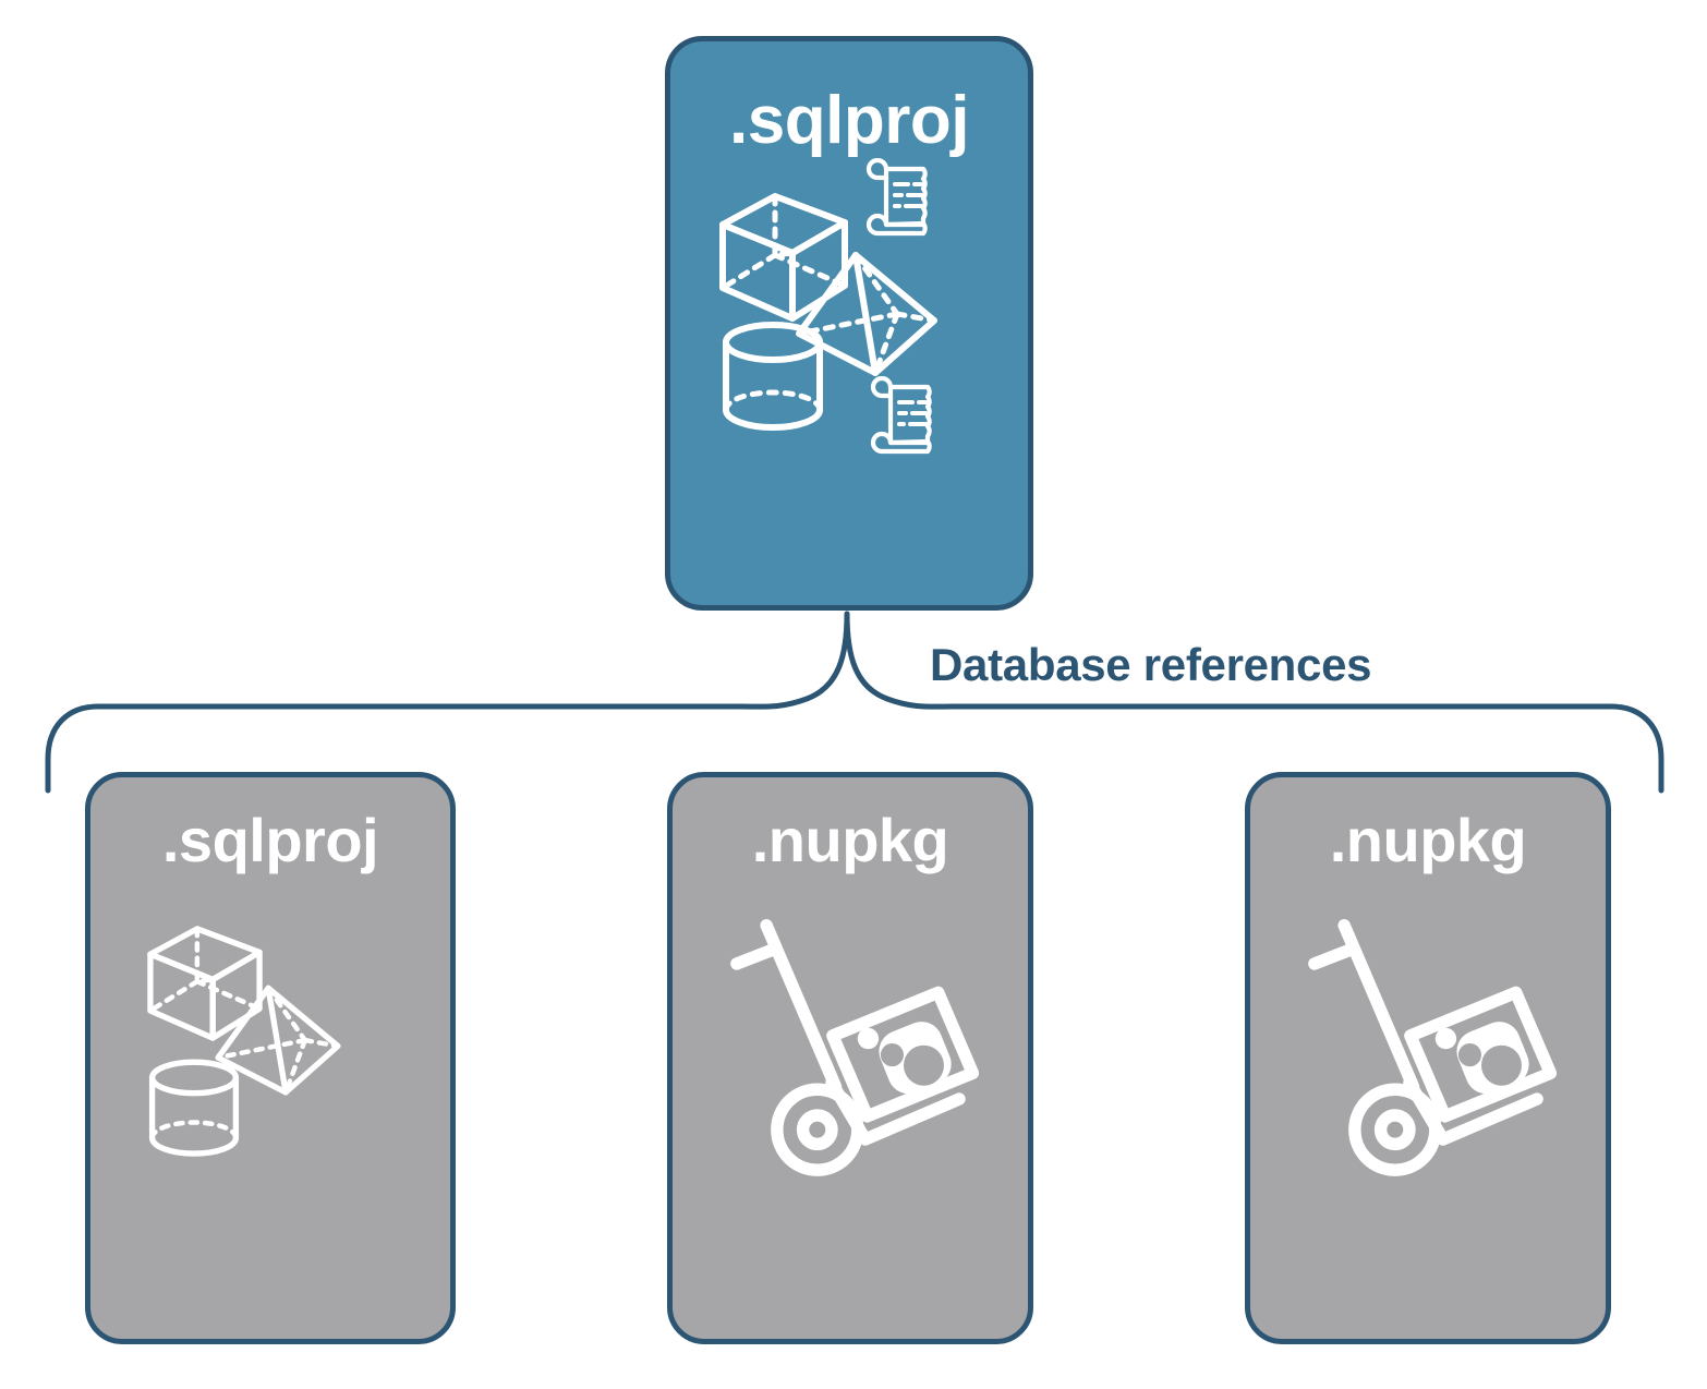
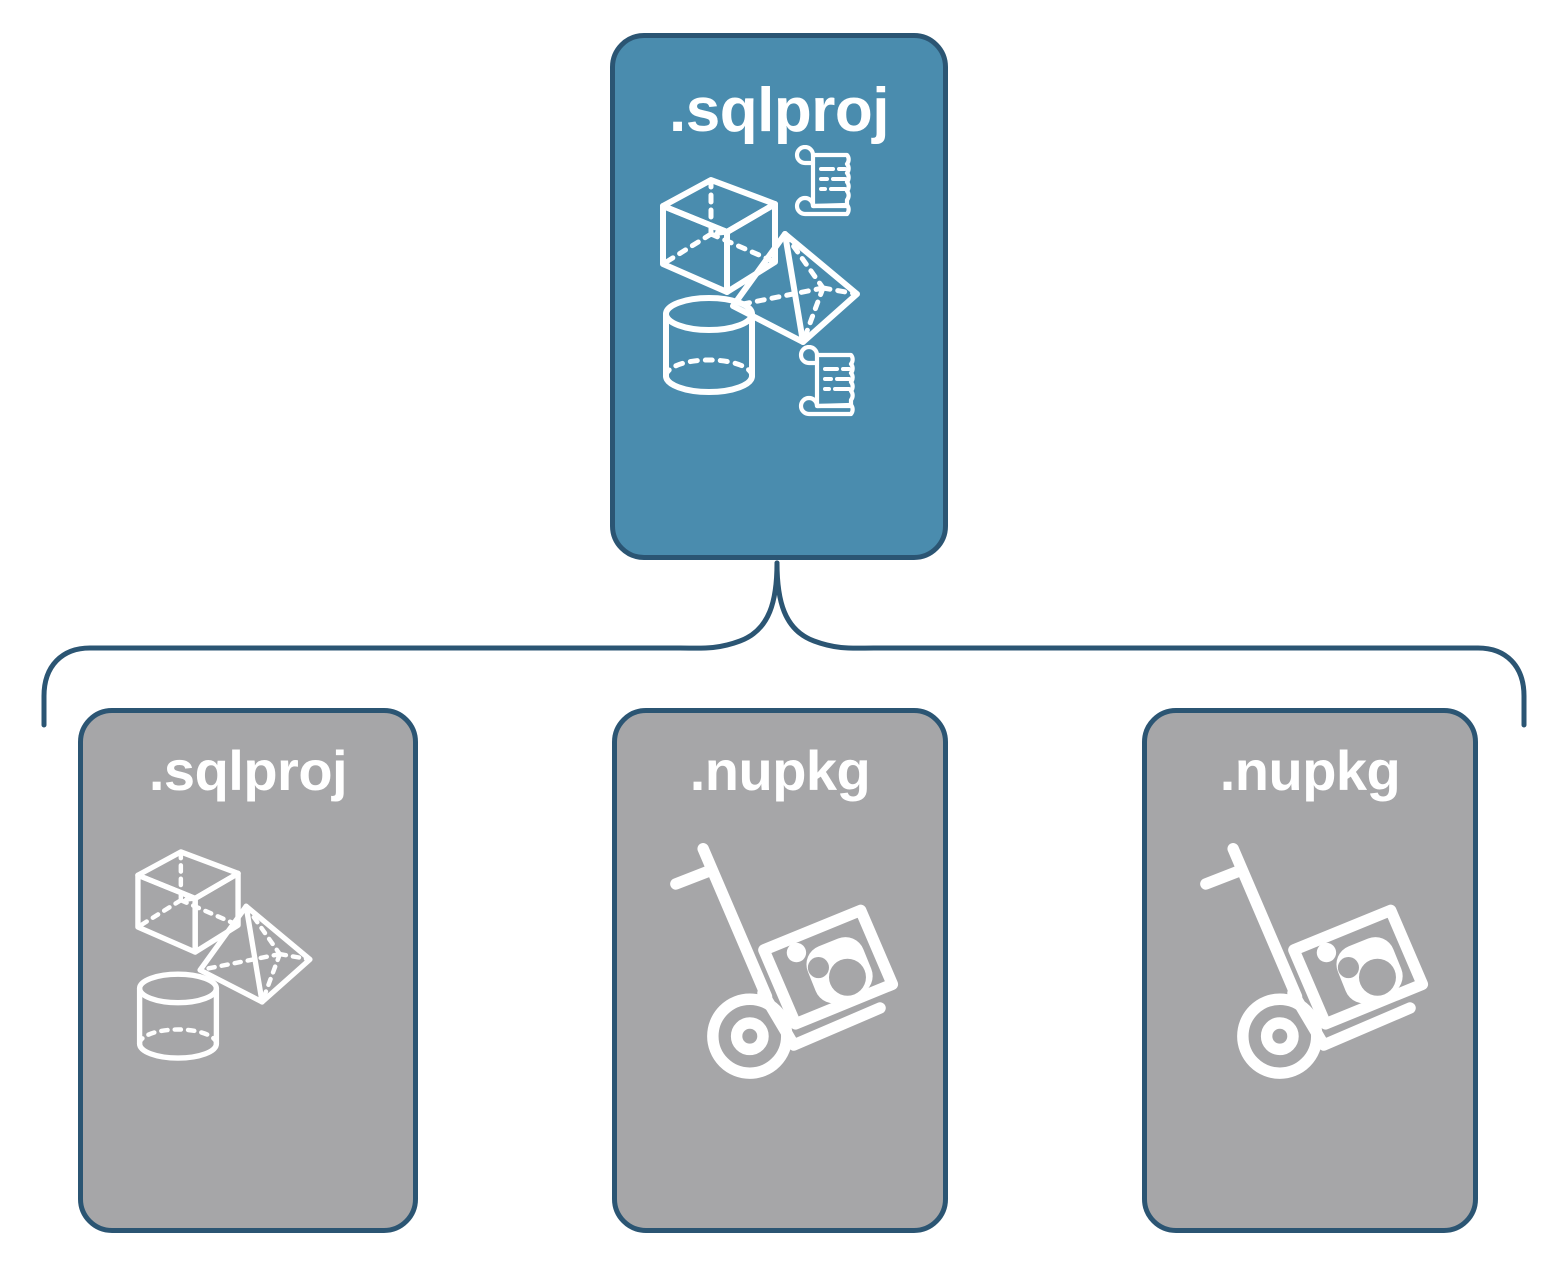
  .sqlproj
- Database references
  .sqlproj
  .nupkg
  .nupkg
